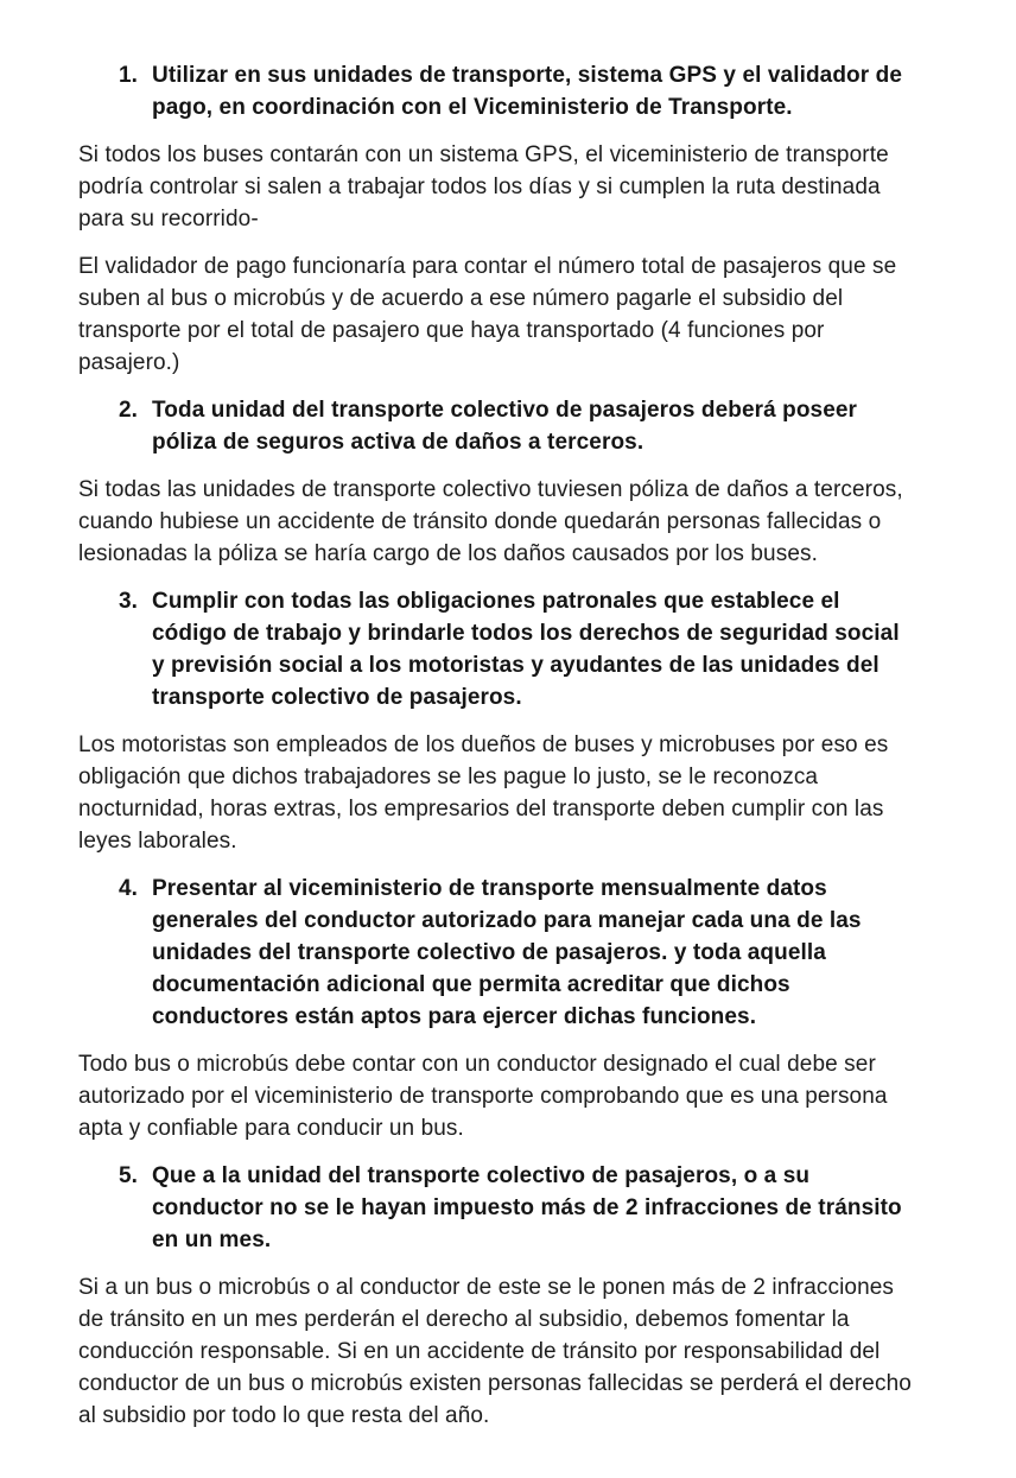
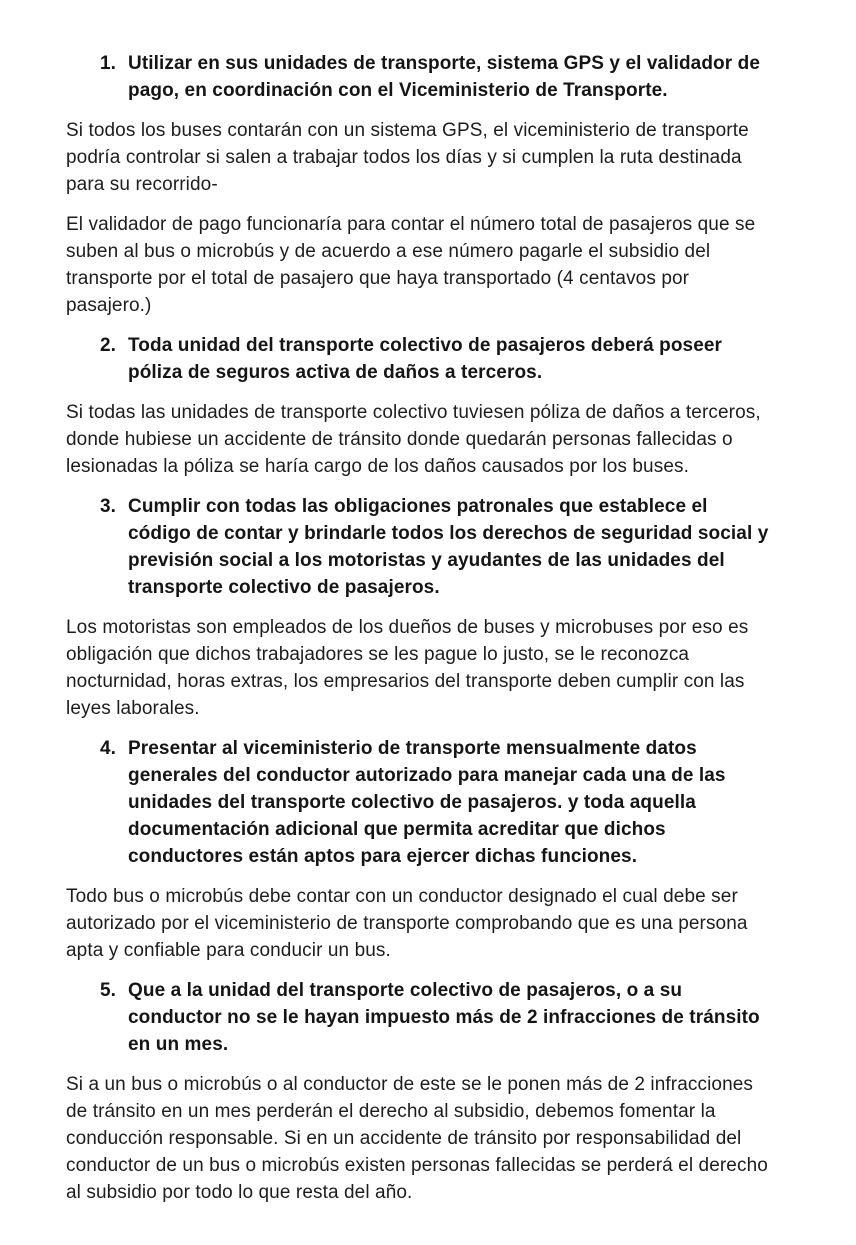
  1.
  Utilizar en sus unidades de transporte, sistema GPS y el validador de pago, en coordinación con el Viceministerio de Transporte.
  Si todos los buses contarán con un sistema GPS, el viceministerio de transporte podría controlar si salen a trabajar todos los días y si cumplen la ruta destinada para su recorrido-
- El validador de pago funcionaría para contar el número total de pasajeros que se suben al bus o microbús y de acuerdo a ese número pagarle el subsidio del transporte por el total de pasajero que haya transportado (4 funciones por pasajero.)
+ El validador de pago funcionaría para contar el número total de pasajeros que se suben al bus o microbús y de acuerdo a ese número pagarle el subsidio del transporte por el total de pasajero que haya transportado (4 centavos por pasajero.)
  2.
  Toda unidad del transporte colectivo de pasajeros deberá poseer póliza de seguros activa de daños a terceros.
- Si todas las unidades de transporte colectivo tuviesen póliza de daños a terceros, cuando hubiese un accidente de tránsito donde quedarán personas fallecidas o lesionadas la póliza se haría cargo de los daños causados por los buses.
+ Si todas las unidades de transporte colectivo tuviesen póliza de daños a terceros, donde hubiese un accidente de tránsito donde quedarán personas fallecidas o lesionadas la póliza se haría cargo de los daños causados por los buses.
  3.
- Cumplir con todas las obligaciones patronales que establece el código de trabajo y brindarle todos los derechos de seguridad social y previsión social a los motoristas y ayudantes de las unidades del transporte colectivo de pasajeros.
+ Cumplir con todas las obligaciones patronales que establece el código de contar y brindarle todos los derechos de seguridad social y previsión social a los motoristas y ayudantes de las unidades del transporte colectivo de pasajeros.
  Los motoristas son empleados de los dueños de buses y microbuses por eso es obligación que dichos trabajadores se les pague lo justo, se le reconozca nocturnidad, horas extras, los empresarios del transporte deben cumplir con las leyes laborales.
  4.
  Presentar al viceministerio de transporte mensualmente datos generales del conductor autorizado para manejar cada una de las unidades del transporte colectivo de pasajeros. y toda aquella documentación adicional que permita acreditar que dichos conductores están aptos para ejercer dichas funciones.
  Todo bus o microbús debe contar con un conductor designado el cual debe ser autorizado por el viceministerio de transporte comprobando que es una persona apta y confiable para conducir un bus.
  5.
  Que a la unidad del transporte colectivo de pasajeros, o a su conductor no se le hayan impuesto más de 2 infracciones de tránsito en un mes.
  Si a un bus o microbús o al conductor de este se le ponen más de 2 infracciones de tránsito en un mes perderán el derecho al subsidio, debemos fomentar la conducción responsable. Si en un accidente de tránsito por responsabilidad del conductor de un bus o microbús existen personas fallecidas se perderá el derecho al subsidio por todo lo que resta del año.
